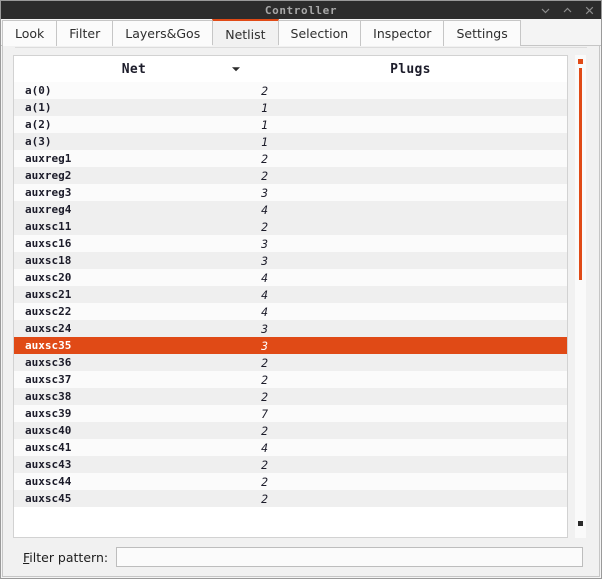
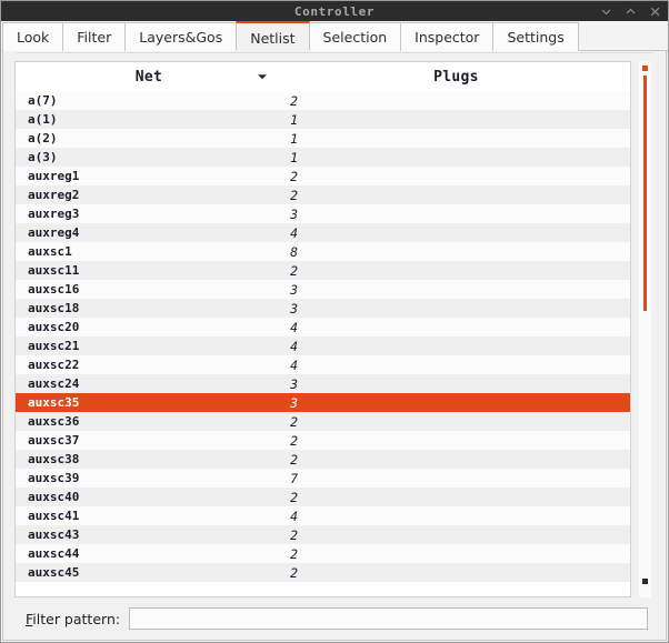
  Controller
  Look
  Filter
  Layers&Gos
  Netlist
  Selection
  Inspector
  Settings
  Net
  Plugs
- a(0)
+ a(7)
  2
  a(1)
  1
  a(2)
  1
  a(3)
  1
  auxreg1
  2
  auxreg2
  2
  auxreg3
  3
  auxreg4
  4
+ auxsc1
+ 8
  auxsc11
  2
  auxsc16
  3
  auxsc18
  3
  auxsc20
  4
  auxsc21
  4
  auxsc22
  4
  auxsc24
  3
  auxsc35
  3
  auxsc36
  2
  auxsc37
  2
  auxsc38
  2
  auxsc39
  7
  auxsc40
  2
  auxsc41
  4
  auxsc43
  2
  auxsc44
  2
  auxsc45
  2
  Filter pattern:
